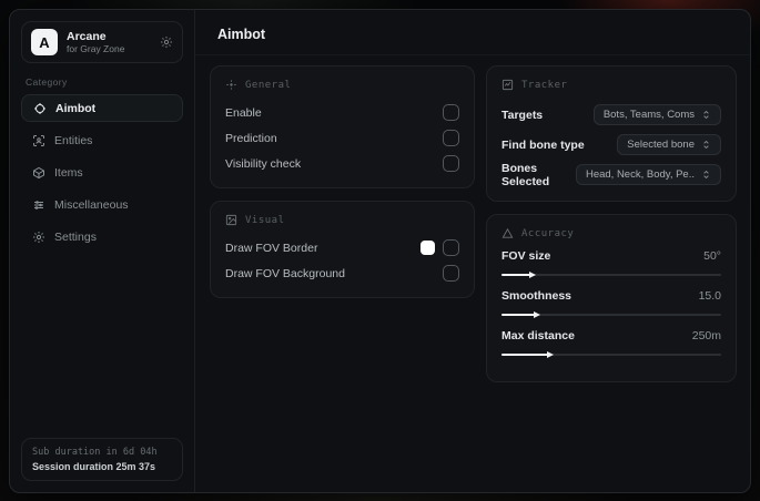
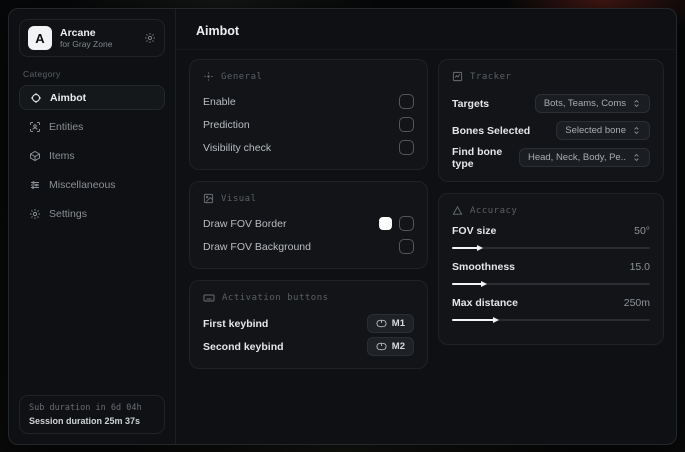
  A
  Arcane
  for Gray Zone
  Category
  Aimbot
  Entities
  Items
  Miscellaneous
  Settings
  Sub duration in 6d 04h
  Session duration 25m 37s
  Aimbot
  General
  Enable
  Prediction
  Visibility check
  Visual
  Draw FOV Border
  Draw FOV Background
+ Activation buttons
+ First keybind
+ M1
+ Second keybind
+ M2
  Tracker
  Targets
  Bots, Teams, Coms
- Find bone type
+ Bones Selected
  Selected bone
- Bones Selected
+ Find bone type
  Head, Neck, Body, Pe..
  Accuracy
  FOV size
  50°
  Smoothness
  15.0
  Max distance
  250m
